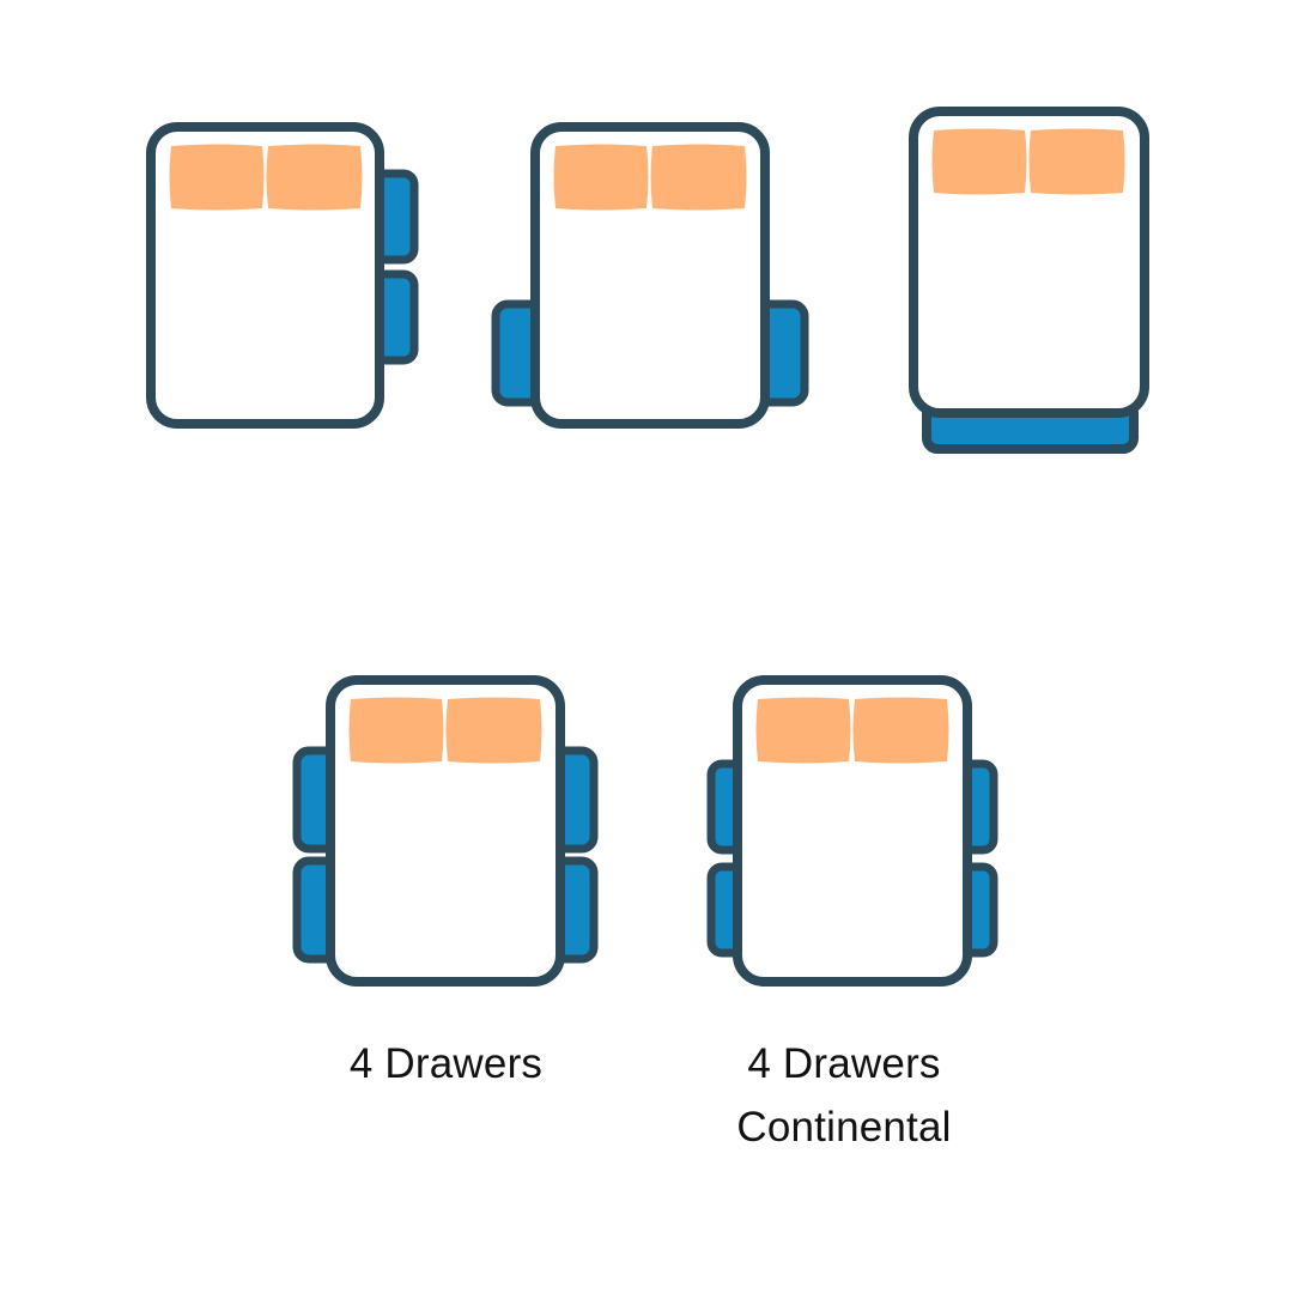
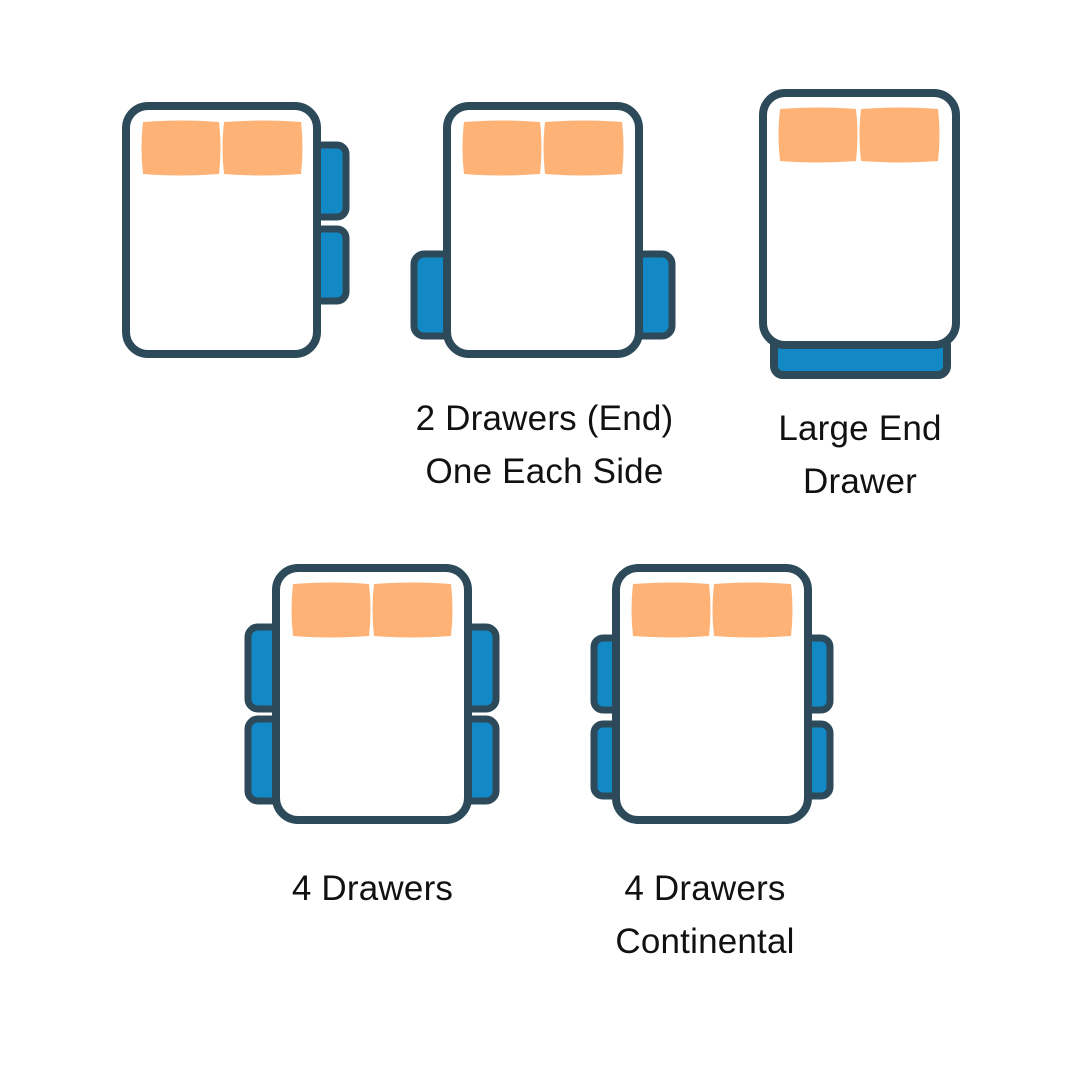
+ 2 Drawers (End)
+ One Each Side
+ Large End
+ Drawer
  4 Drawers
  4 Drawers
  Continental
